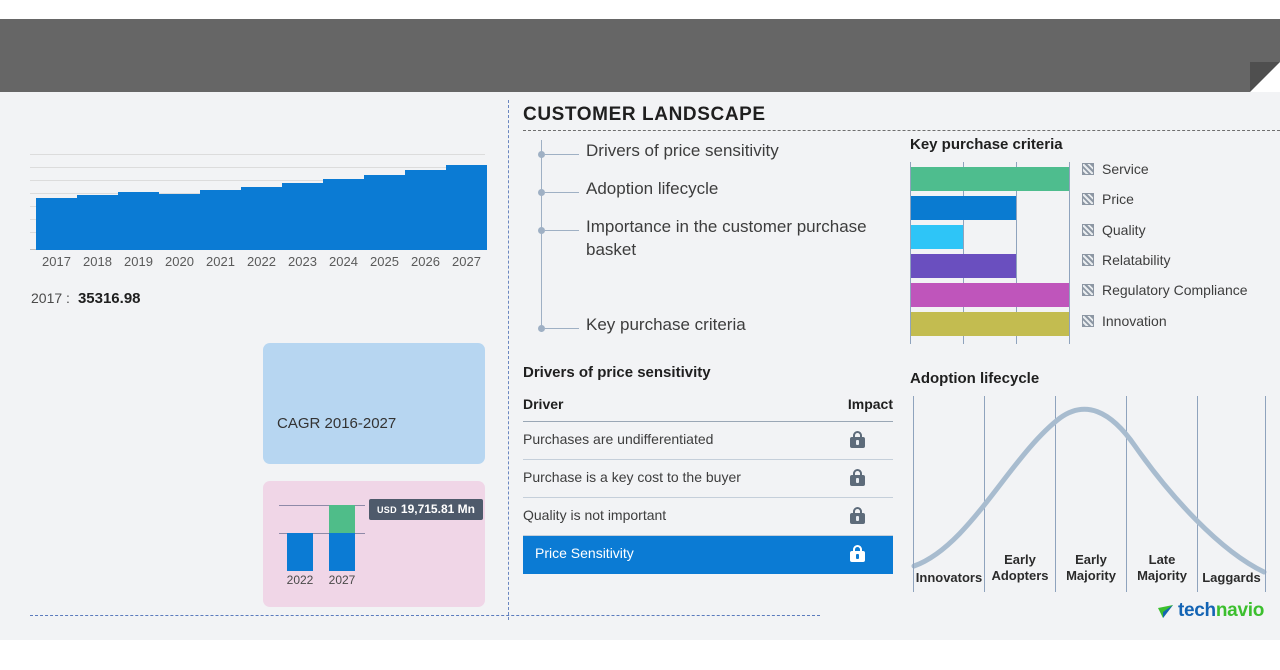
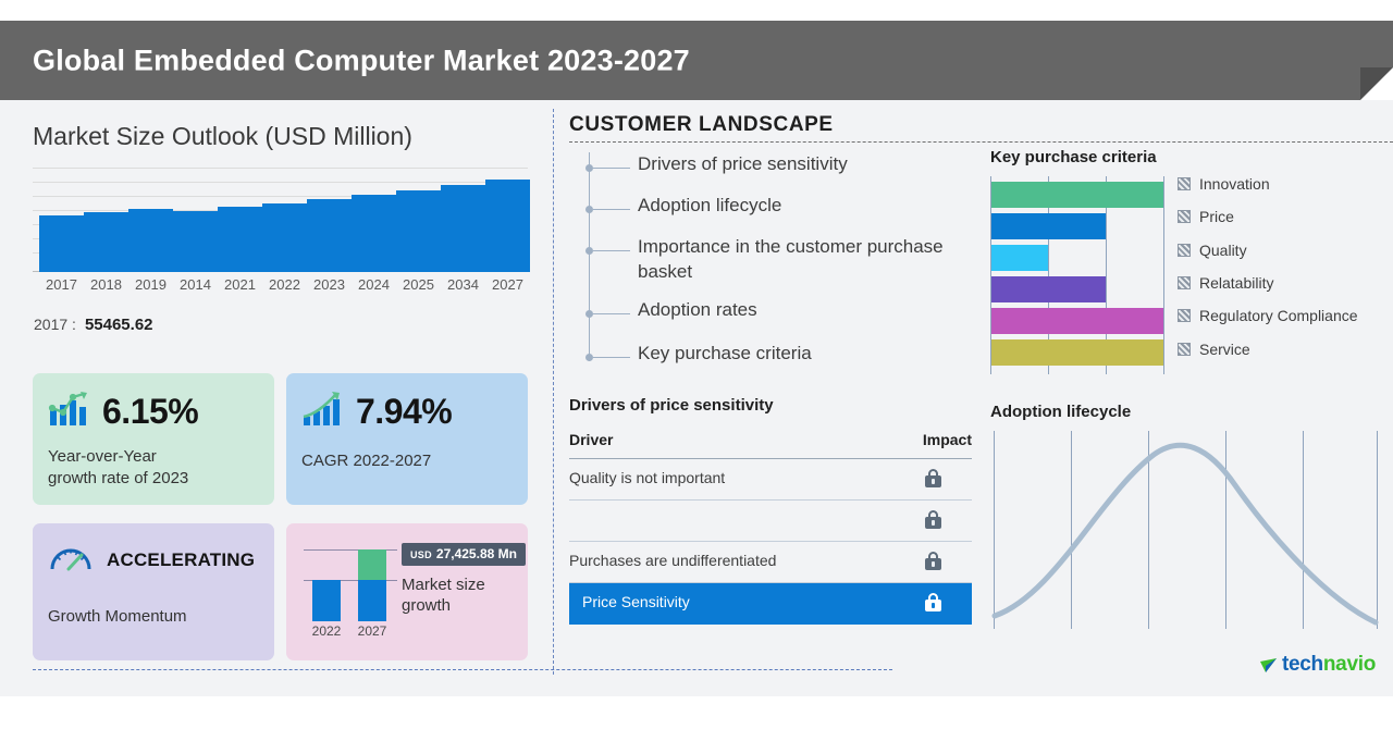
+ Global Embedded Computer Market 2023-2027
+ Market Size Outlook (USD Million)
  2017
  2018
  2019
- 2020
+ 2014
  2021
  2022
  2023
  2024
  2025
- 2026
+ 2034
  2027
- 2017 : 35316.98
+ 2017 : 55465.62
+ 6.15%
+ Year-over-Year
+ growth rate of 2023
+ 7.94%
- CAGR 2016-2027
+ CAGR 2022-2027
+ ACCELERATING
+ Growth Momentum
  2022
  2027
- USD 19,715.81 Mn
+ USD 27,425.88 Mn
+ Market size
+ growth
  CUSTOMER LANDSCAPE
  Drivers of price sensitivity
  Adoption lifecycle
  Importance in the customer purchase basket
+ Adoption rates
  Key purchase criteria
  Key purchase criteria
- Service
+ Innovation
  Price
  Quality
  Relatability
  Regulatory Compliance
- Innovation
+ Service
  Drivers of price sensitivity
  Driver
  Impact
- Purchases are undifferentiated
+ Quality is not important
- Purchase is a key cost to the buyer
- Quality is not important
+ Purchases are undifferentiated
  Price Sensitivity
  Adoption lifecycle
- Innovators
- Early Adopters
- Early Majority
- Late Majority
- Laggards
  technavio
